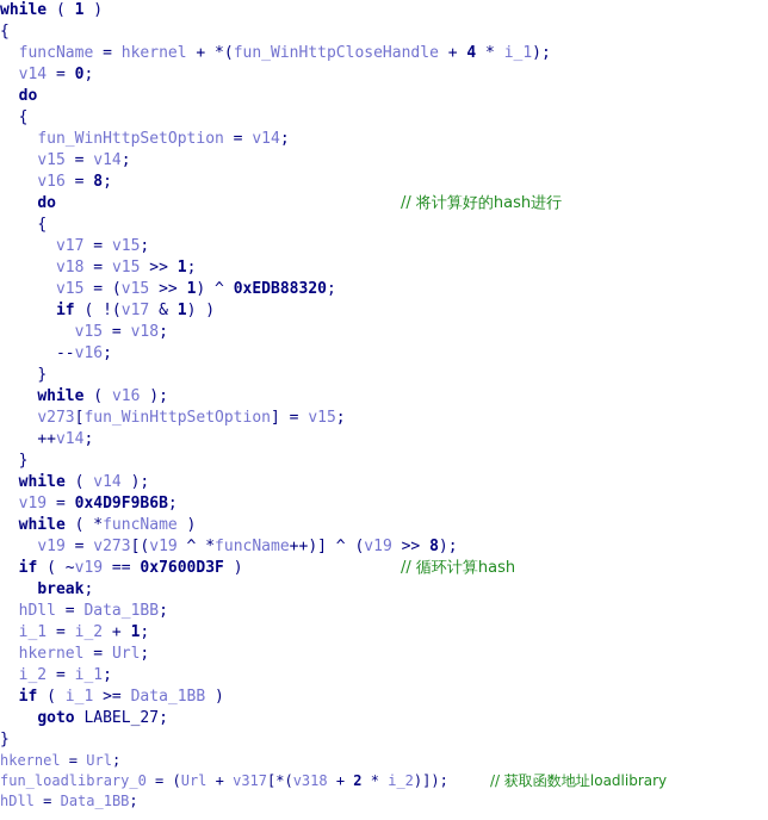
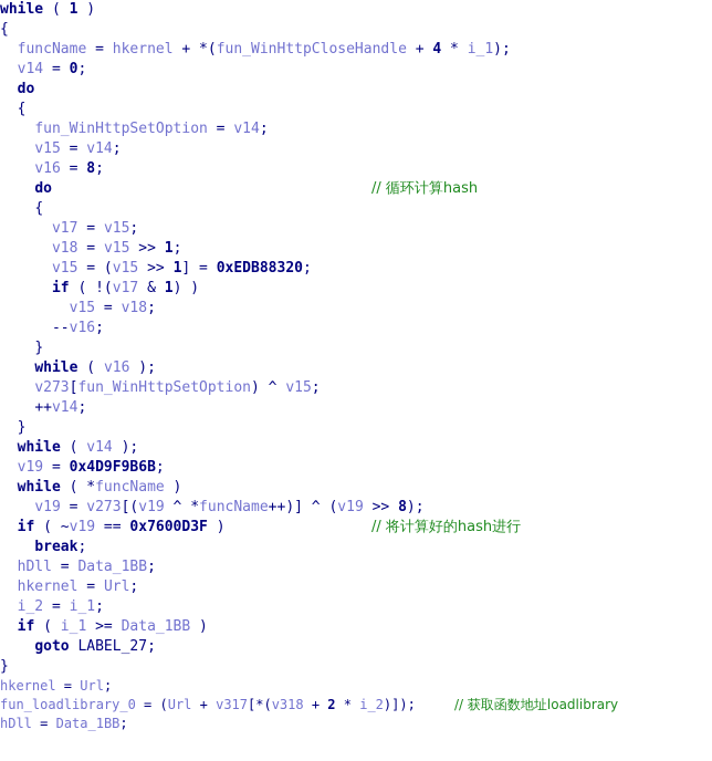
  while ( 1 )
  {
  funcName = hkernel + *(fun_WinHttpCloseHandle + 4 * i_1);
  v14 = 0;
  do
  {
  fun_WinHttpSetOption = v14;
  v15 = v14;
  v16 = 8;
  do
- // 将计算好的hash进行
+ // 循环计算hash
  {
  v17 = v15;
  v18 = v15 >> 1;
- v15 = (v15 >> 1) ^ 0xEDB88320;
+ v15 = (v15 >> 1] = 0xEDB88320;
  if ( !(v17 & 1) )
  v15 = v18;
  --v16;
  }
  while ( v16 );
- v273[fun_WinHttpSetOption] = v15;
+ v273[fun_WinHttpSetOption) ^ v15;
  ++v14;
  }
  while ( v14 );
  v19 = 0x4D9F9B6B;
  while ( *funcName )
  v19 = v273[(v19 ^ *funcName++)] ^ (v19 >> 8);
  if ( ~v19 == 0x7600D3F )
- // 循环计算hash
+ // 将计算好的hash进行
  break;
  hDll = Data_1BB;
- i_1 = i_2 + 1;
  hkernel = Url;
  i_2 = i_1;
  if ( i_1 >= Data_1BB )
  goto LABEL_27;
  }
  hkernel = Url;
  fun_loadlibrary_0 = (Url + v317[*(v318 + 2 * i_2)]);
  // 获取函数地址loadlibrary
  hDll = Data_1BB;
